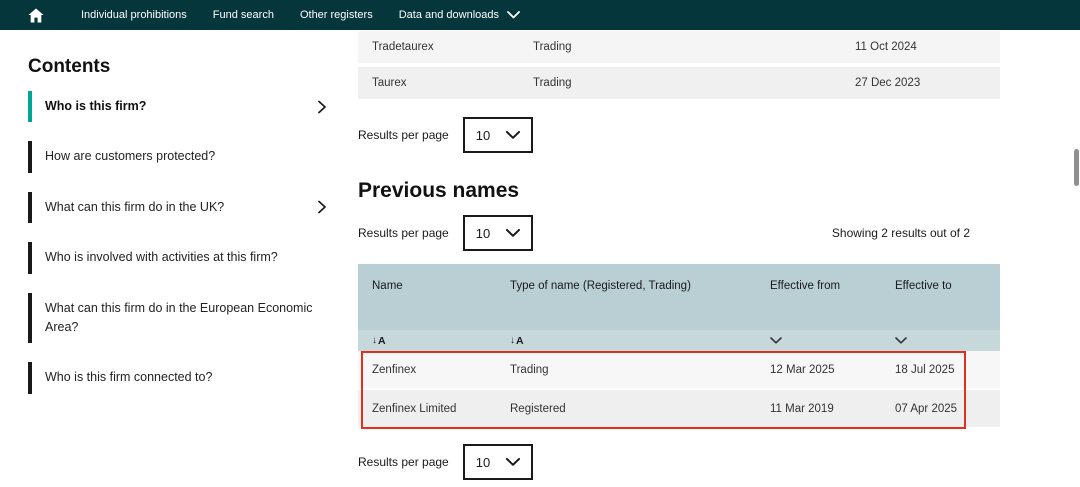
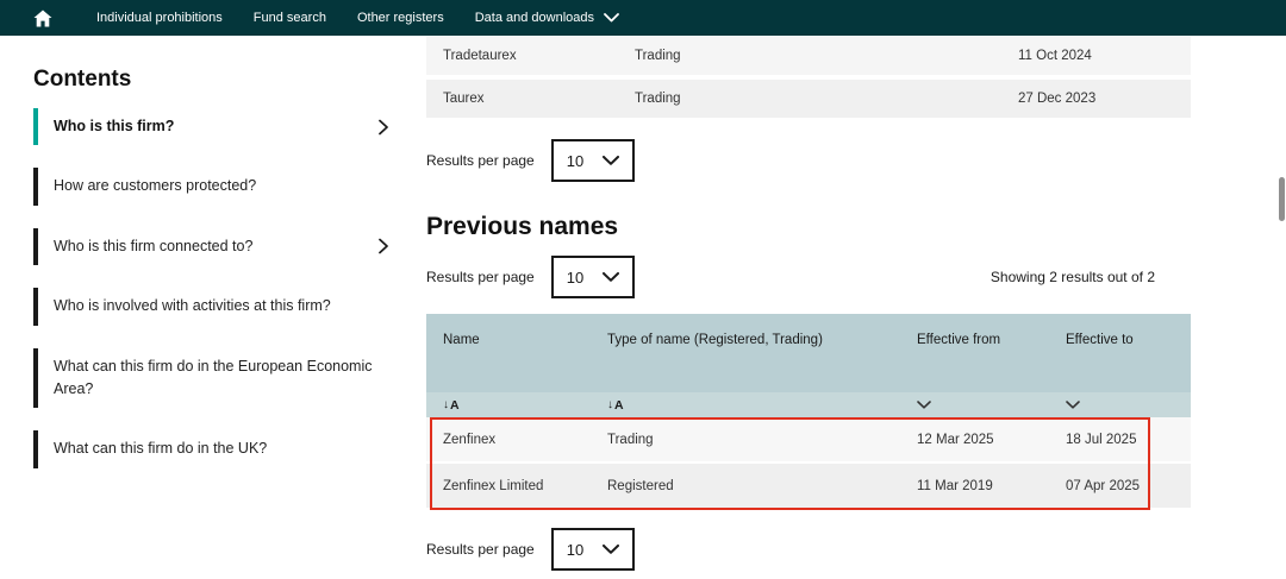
  Individual prohibitions
  Fund search
  Other registers
  Data and downloads
  Contents
  Who is this firm?
  How are customers protected?
- What can this firm do in the UK?
+ Who is this firm connected to?
  Who is involved with activities at this firm?
  What can this firm do in the European Economic Area?
- Who is this firm connected to?
+ What can this firm do in the UK?
  Tradetaurex
  Trading
  11 Oct 2024
  Taurex
  Trading
  27 Dec 2023
  Results per page
  10
  Previous names
  Results per page
  10
  Showing 2 results out of 2
  Name
  Type of name (Registered, Trading)
  Effective from
  Effective to
  ↓
  A
  ↓
  A
  Zenfinex
  Trading
  12 Mar 2025
  18 Jul 2025
  Zenfinex Limited
  Registered
  11 Mar 2019
  07 Apr 2025
  Results per page
  10
